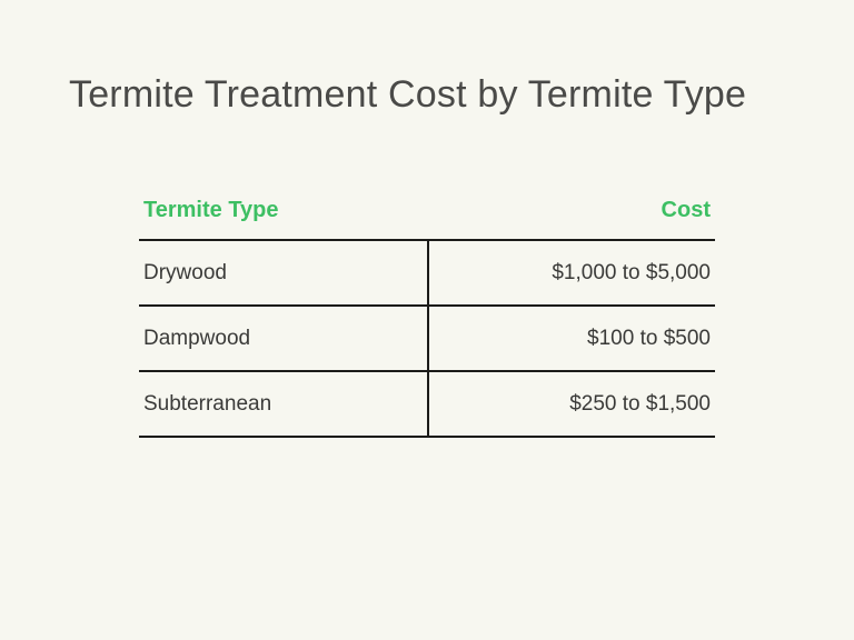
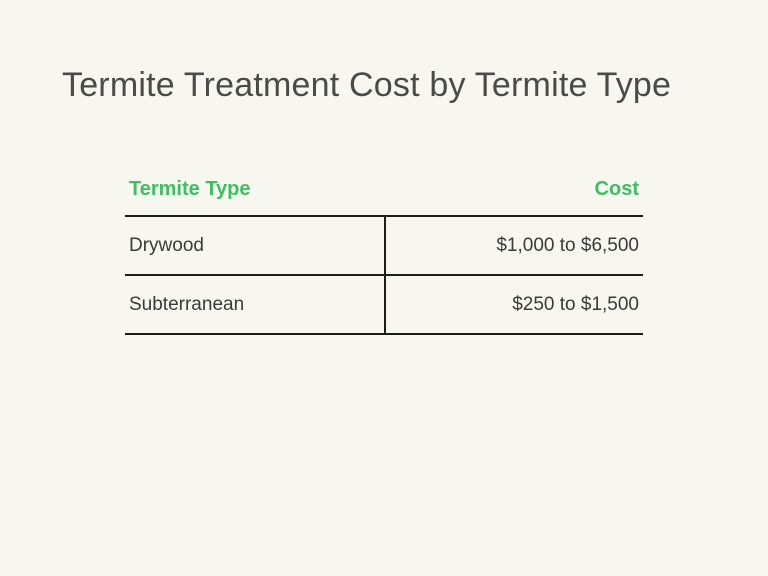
  Termite Treatment Cost by Termite Type
  Termite Type	Cost
- Drywood	$1,000 to $5,000
+ Drywood	$1,000 to $6,500
- Dampwood	$100 to $500
  Subterranean	$250 to $1,500
